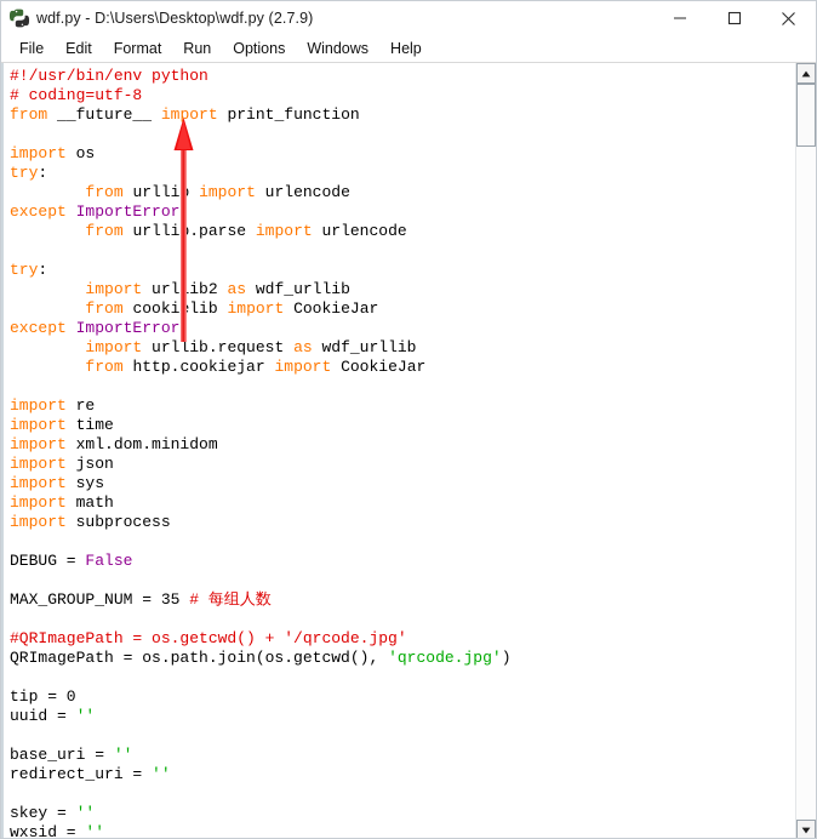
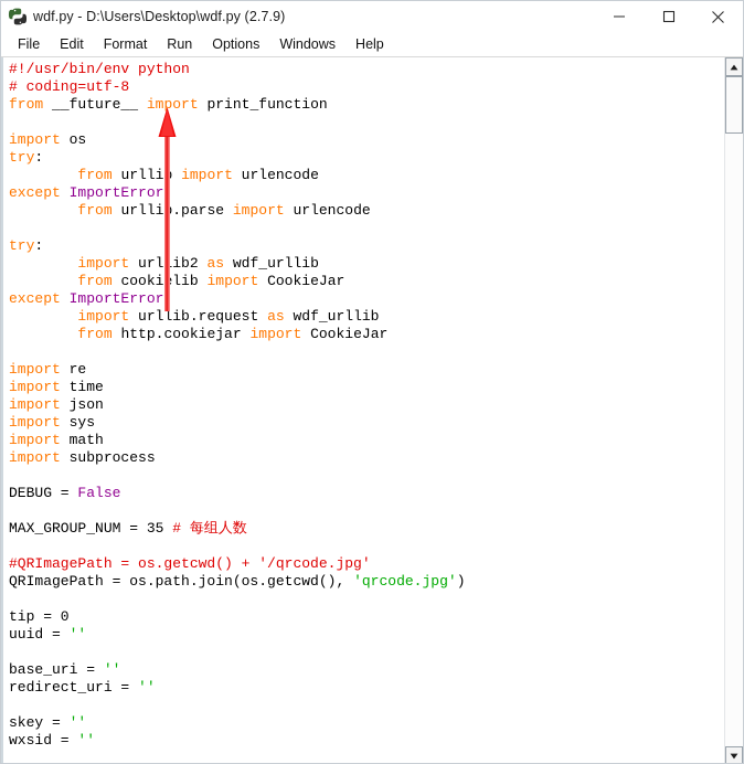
  wdf.py - D:\Users\Desktop\wdf.py (2.7.9)
  File
  Edit
  Format
  Run
  Options
  Windows
  Help
  #!/usr/bin/env python
  # coding=utf-8
  from __future__ import print_function
  import os
  try:
  from urlli import urlencode
  except ImportError
  from urlli.parse import urlencode
  try:
  import urlib2 as wdf_urllib
  from cookilib import CookieJar
  except ImportError
  import urllib.request as wdf_urllib
  from http.cookiejar import CookieJar
  import re
  import time
- import xml.dom.minidom
  import json
  import sys
  import math
  import subprocess
  DEBUG = False
  MAX_GROUP_NUM = 35 # 每组人数
  #QRImagePath = os.getcwd() + '/qrcode.jpg'
  QRImagePath = os.path.join(os.getcwd(), 'qrcode.jpg')
  tip = 0
  uuid = ''
  base_uri = ''
  redirect_uri = ''
  skey = ''
  wxsid = ''
